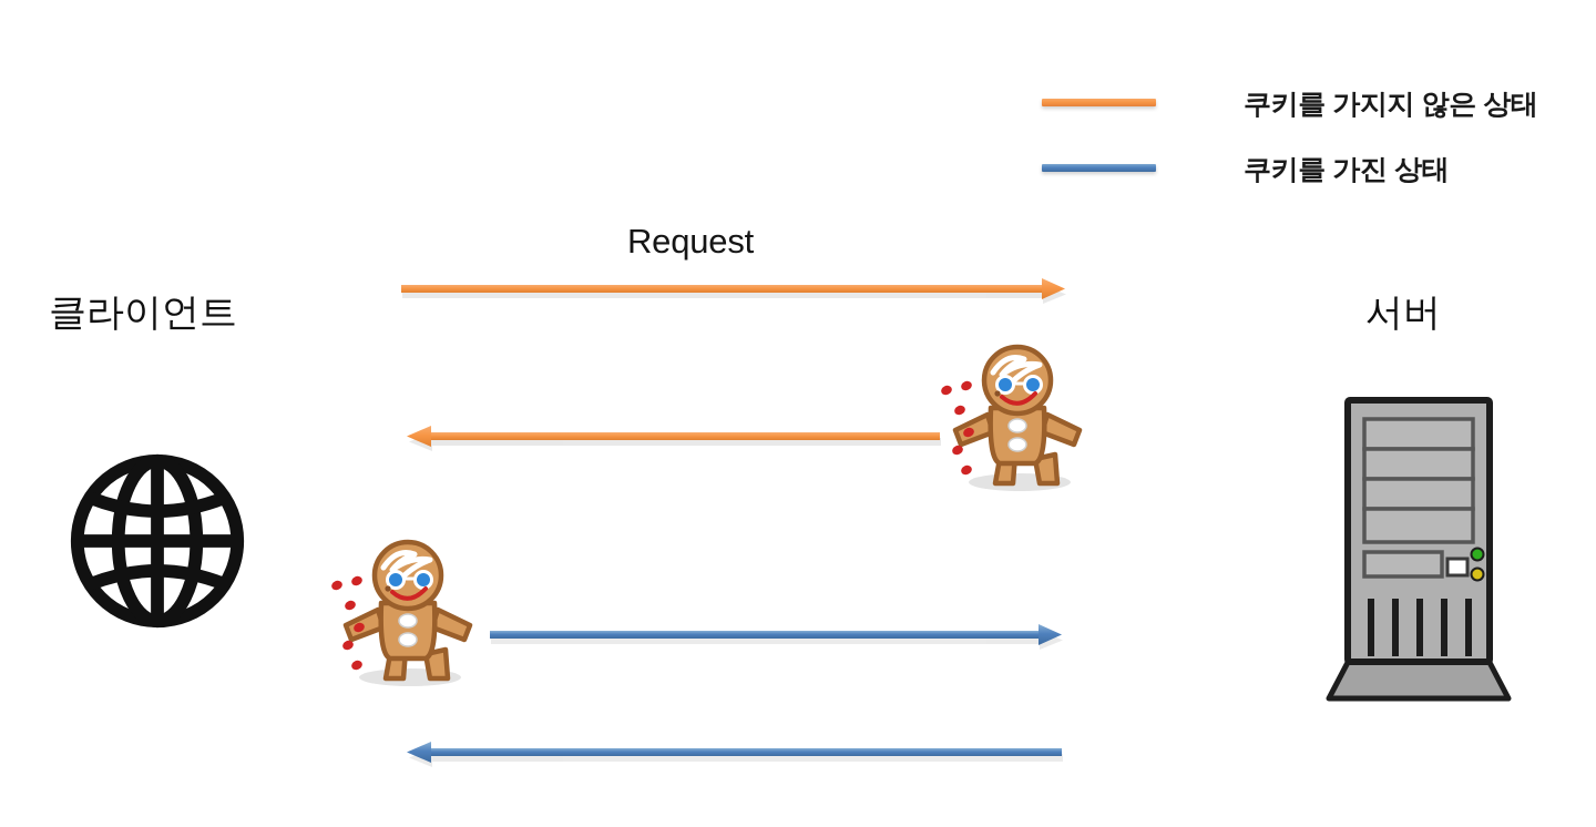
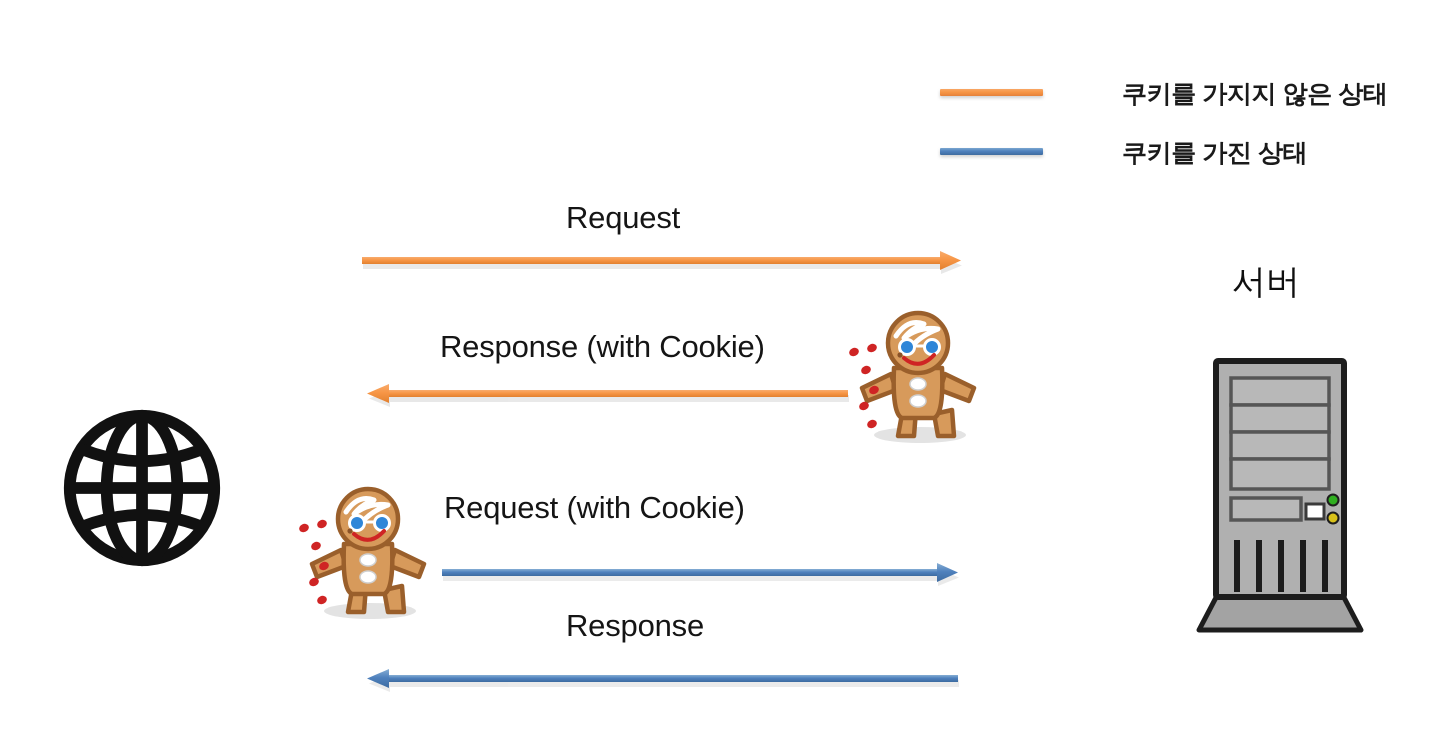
  쿠키를 가지지 않은 상태
  쿠키를 가진 상태
- 클라이언트
  서버
  Request
+ Response (with Cookie)
+ Request (with Cookie)
+ Response
